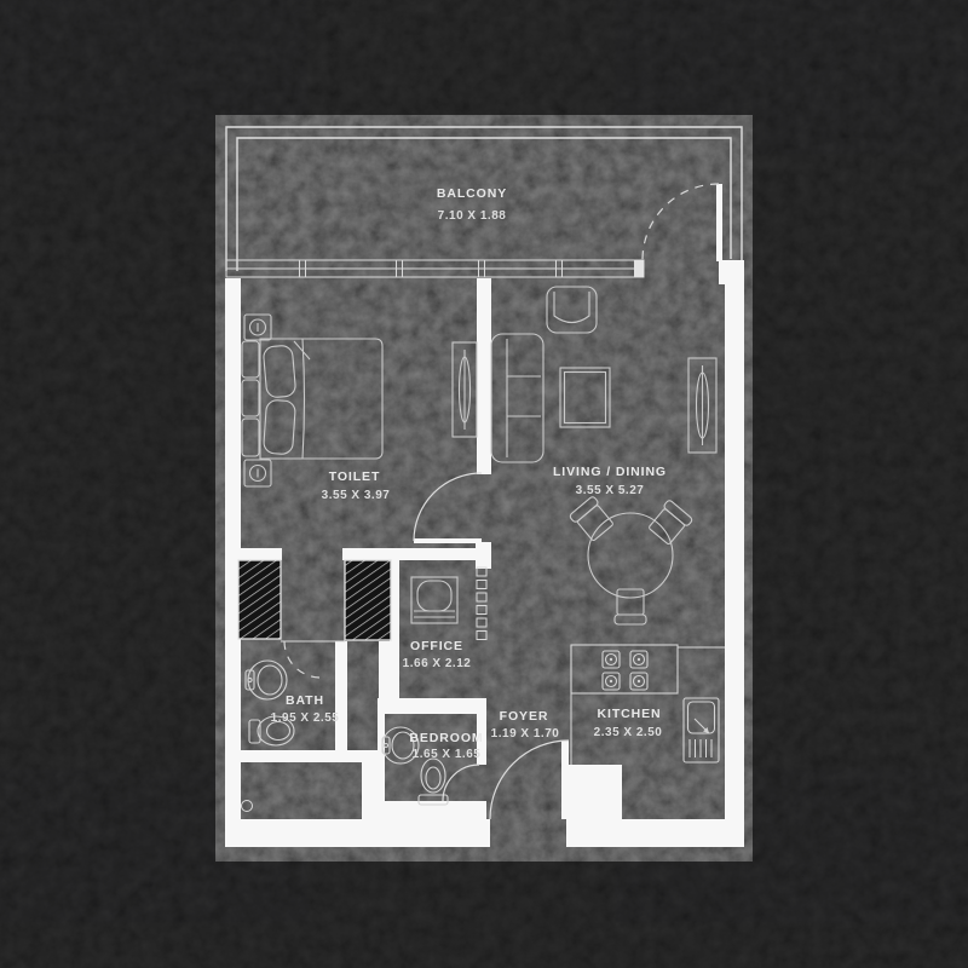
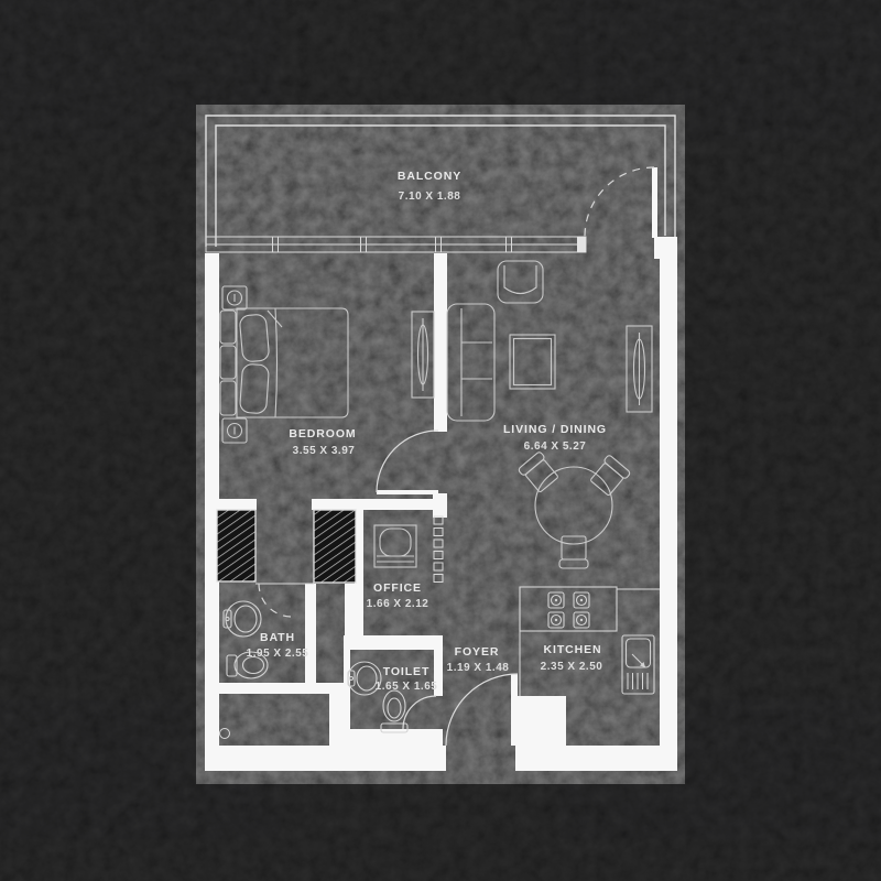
- TOILET
+ BEDROOM
  3.55 X 3.97
  LIVING / DINING
- 3.55 X 5.27
+ 6.64 X 5.27
  OFFICE
  1.66 X 2.12
  BATH
  1.95 X 2.55
- BEDROOM
+ TOILET
  1.65 X 1.65
  FOYER
- 1.19 X 1.70
+ 1.19 X 1.48
  KITCHEN
  2.35 X 2.50
  BALCONY
  7.10 X 1.88
